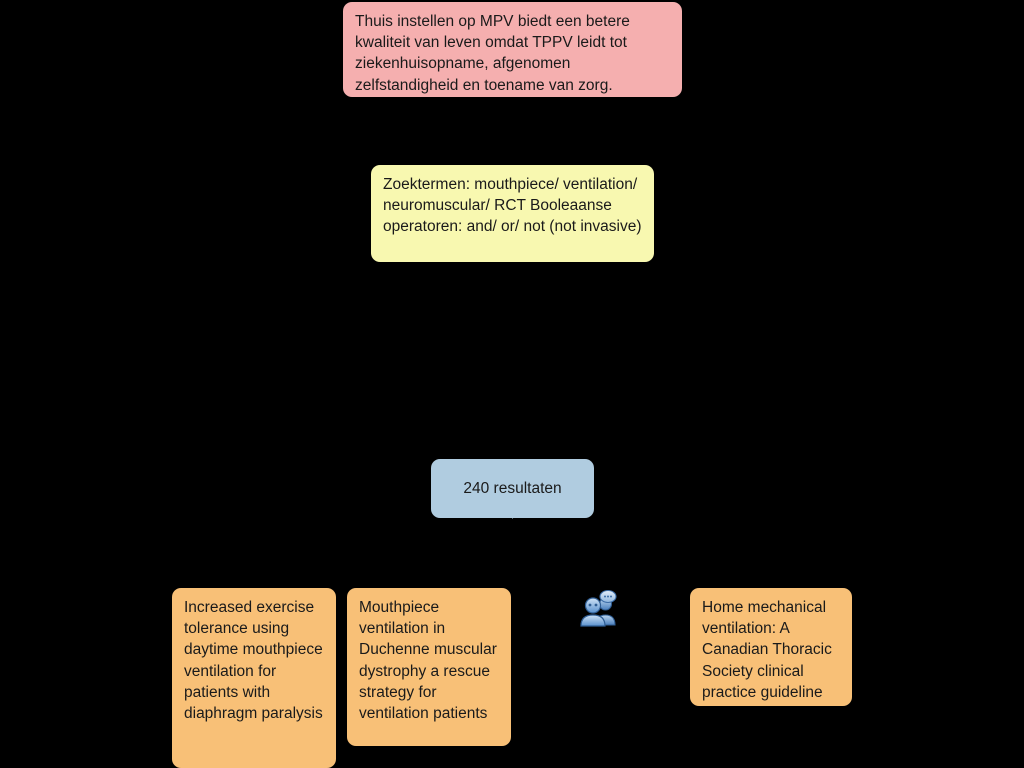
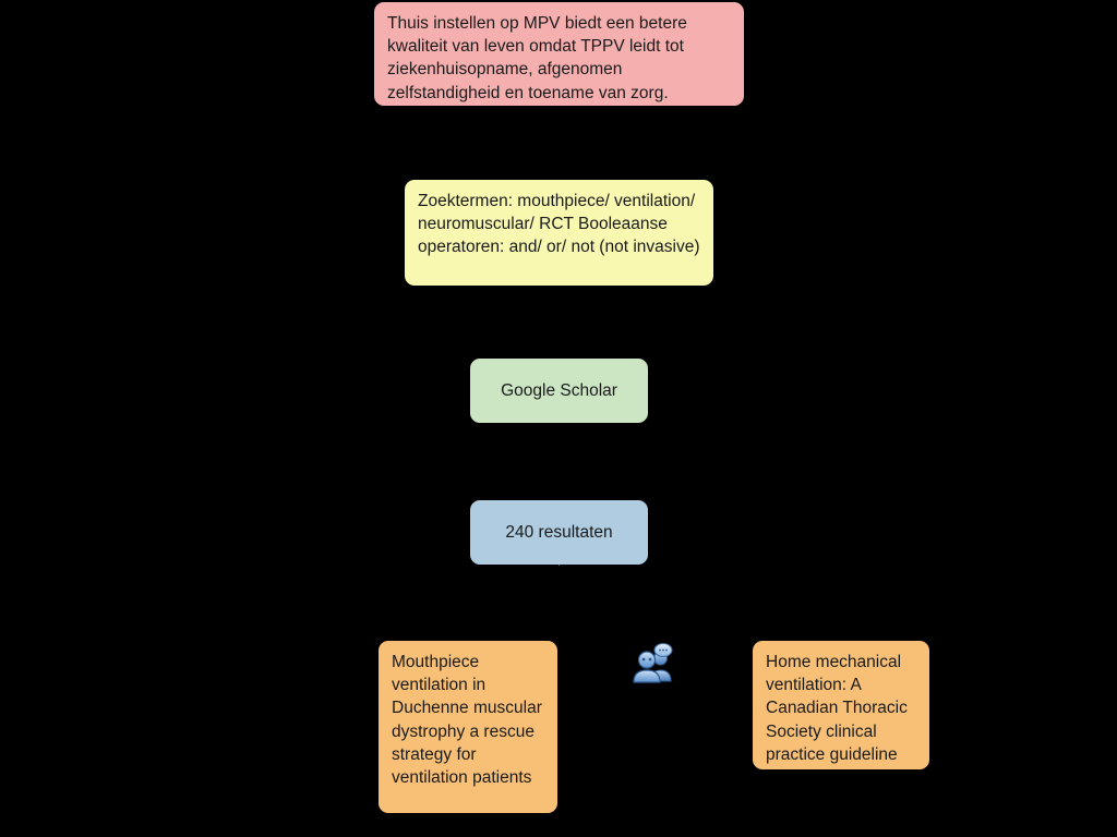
  Thuis instellen op MPV biedt een betere kwaliteit van leven omdat TPPV leidt tot ziekenhuisopname, afgenomen zelfstandigheid en toename van zorg.
  Zoektermen: mouthpiece/ ventilation/ neuromuscular/ RCT Booleaanse operatoren: and/ or/ not (not invasive)
+ Google Scholar
  240 resultaten
- Increased exercise tolerance using daytime mouthpiece ventilation for patients with diaphragm paralysis
  Mouthpiece ventilation in Duchenne muscular dystrophy a rescue strategy for ventilation patients
  Home mechanical ventilation: A Canadian Thoracic Society clinical practice guideline
